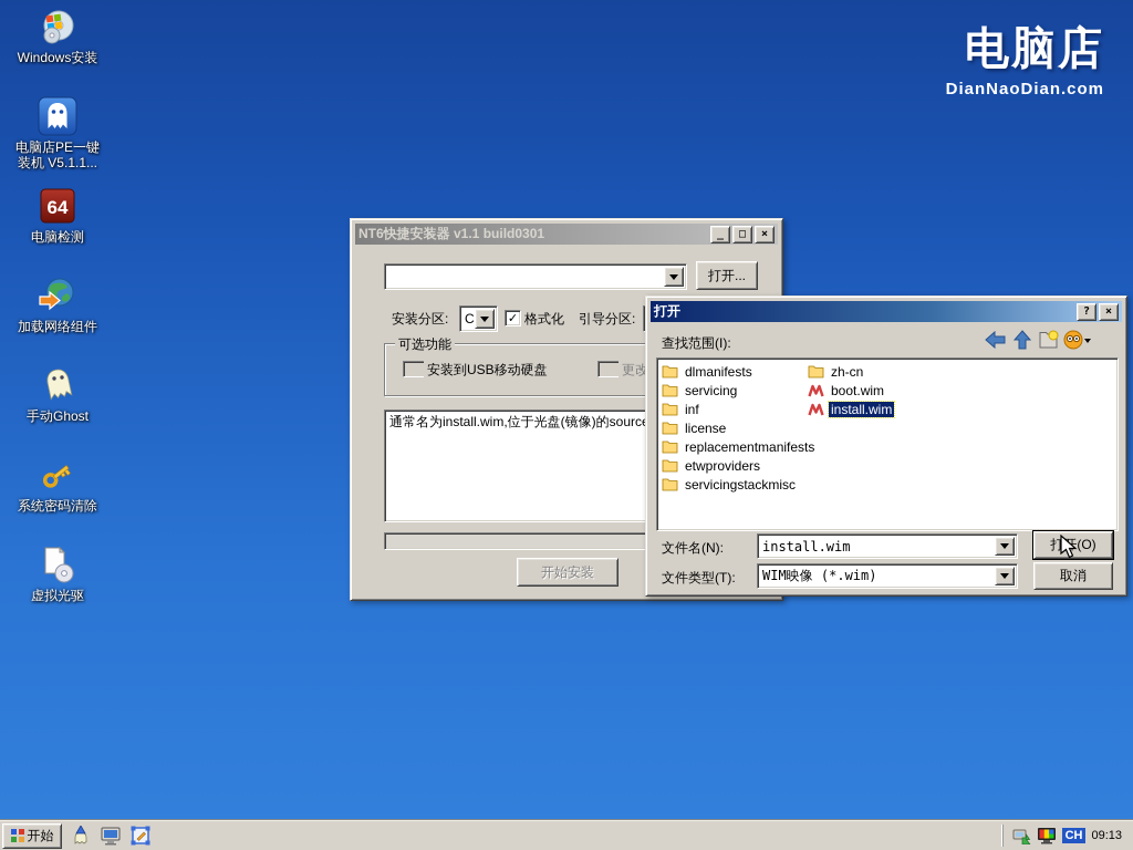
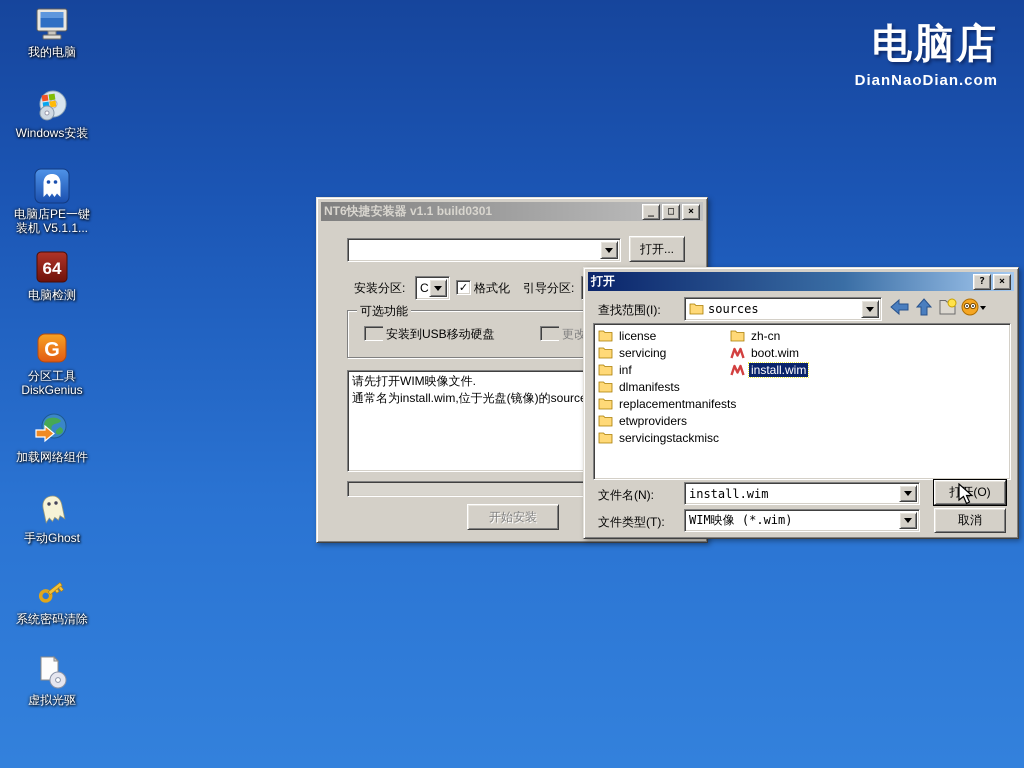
+ 我的电脑
  Windows安装
  电脑店PE一键
  装机 V5.1.1...
  64
  电脑检测
+ G
+ 分区工具
+ DiskGenius
  加载网络组件
  手动Ghost
  系统密码清除
  虚拟光驱
  电脑店
  DianNaoDian.com
  NT6快捷安装器 v1.1 build0301
  _
  □
  ×
  打开...
  安装分区:
  C
  ✓
  格式化
  引导分区:
  可选功能
  安装到USB移动硬盘
+ 请先打开WIM映像文件.
  通常名为install.wim,位于光盘(镜像)的sourc
  开始安装
  打开
  ?
  ×
  查找范围(I):
+ sources
- dlmanifests
+ license
  servicing
  inf
- license
+ dlmanifests
  replacementmanifests
  etwproviders
  servicingstackmisc
  zh-cn
  boot.wim
  install.wim
  文件名(N):
  install.wim
  文件类型(T):
  WIM映像 (*.wim)
  打(O)
  取消
- 开始
- CH
- 09:13
